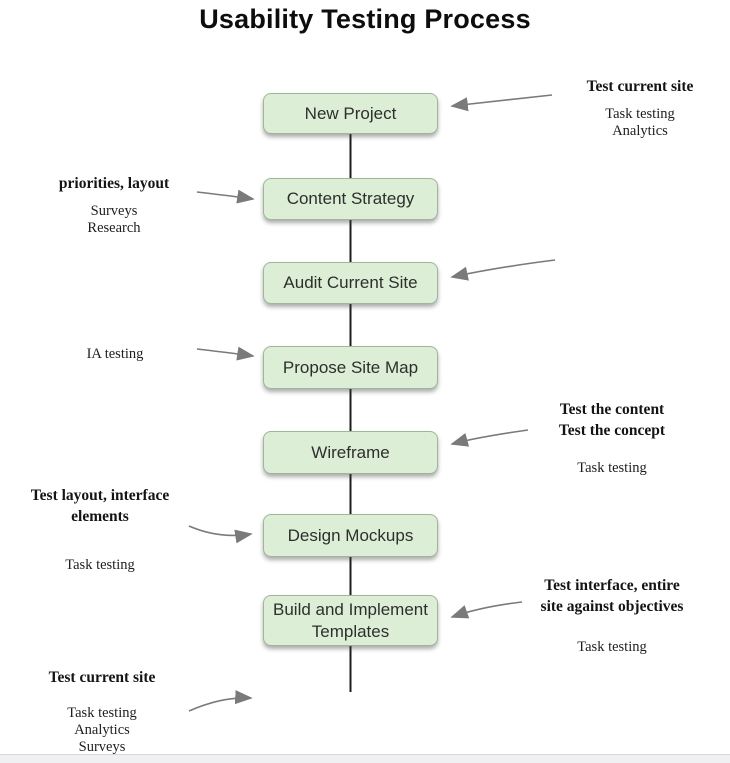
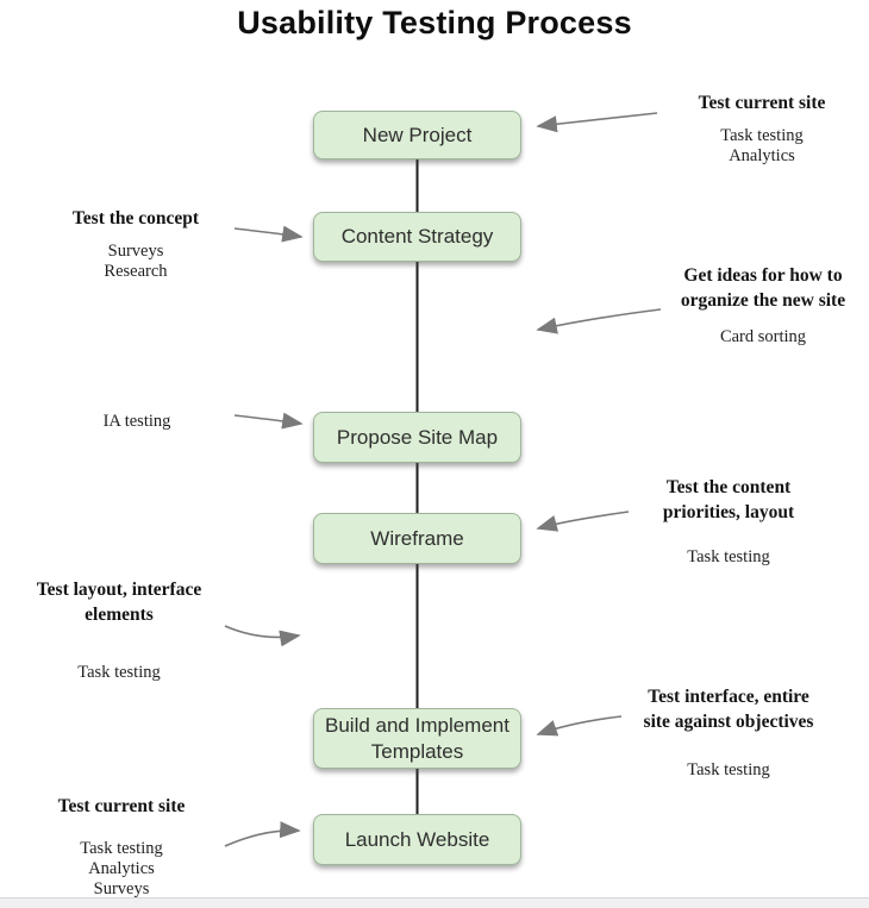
  Usability Testing Process
  New Project
  Content Strategy
- Audit Current Site
  Propose Site Map
  Wireframe
- Design Mockups
  Build and Implement Templates
+ Launch Website
  Test current site
  Task testing
  Analytics
- priorities, layout
+ Test the concept
  Surveys
  Research
+ Get ideas for how to
+ organize the new site
+ Card sorting
  IA testing
  Test the content
- Test the concept
+ priorities, layout
  Task testing
  Test layout, interface
  elements
  Task testing
  Test interface, entire
  site against objectives
  Task testing
  Test current site
  Task testing
  Analytics
  Surveys
